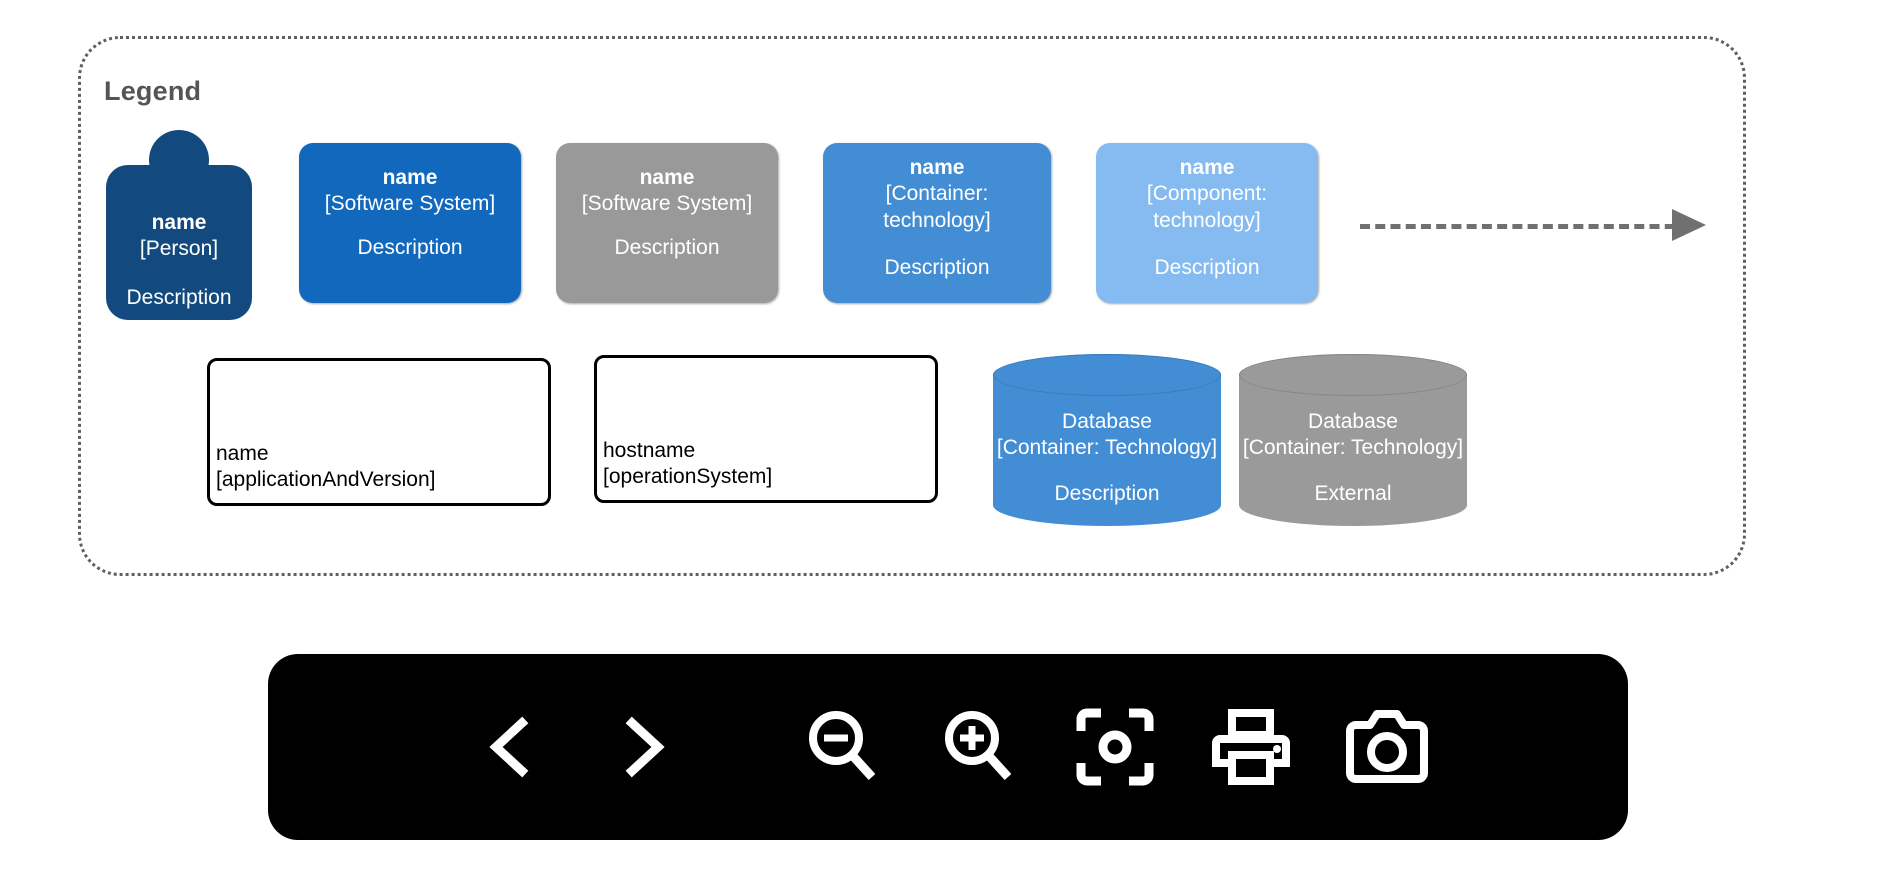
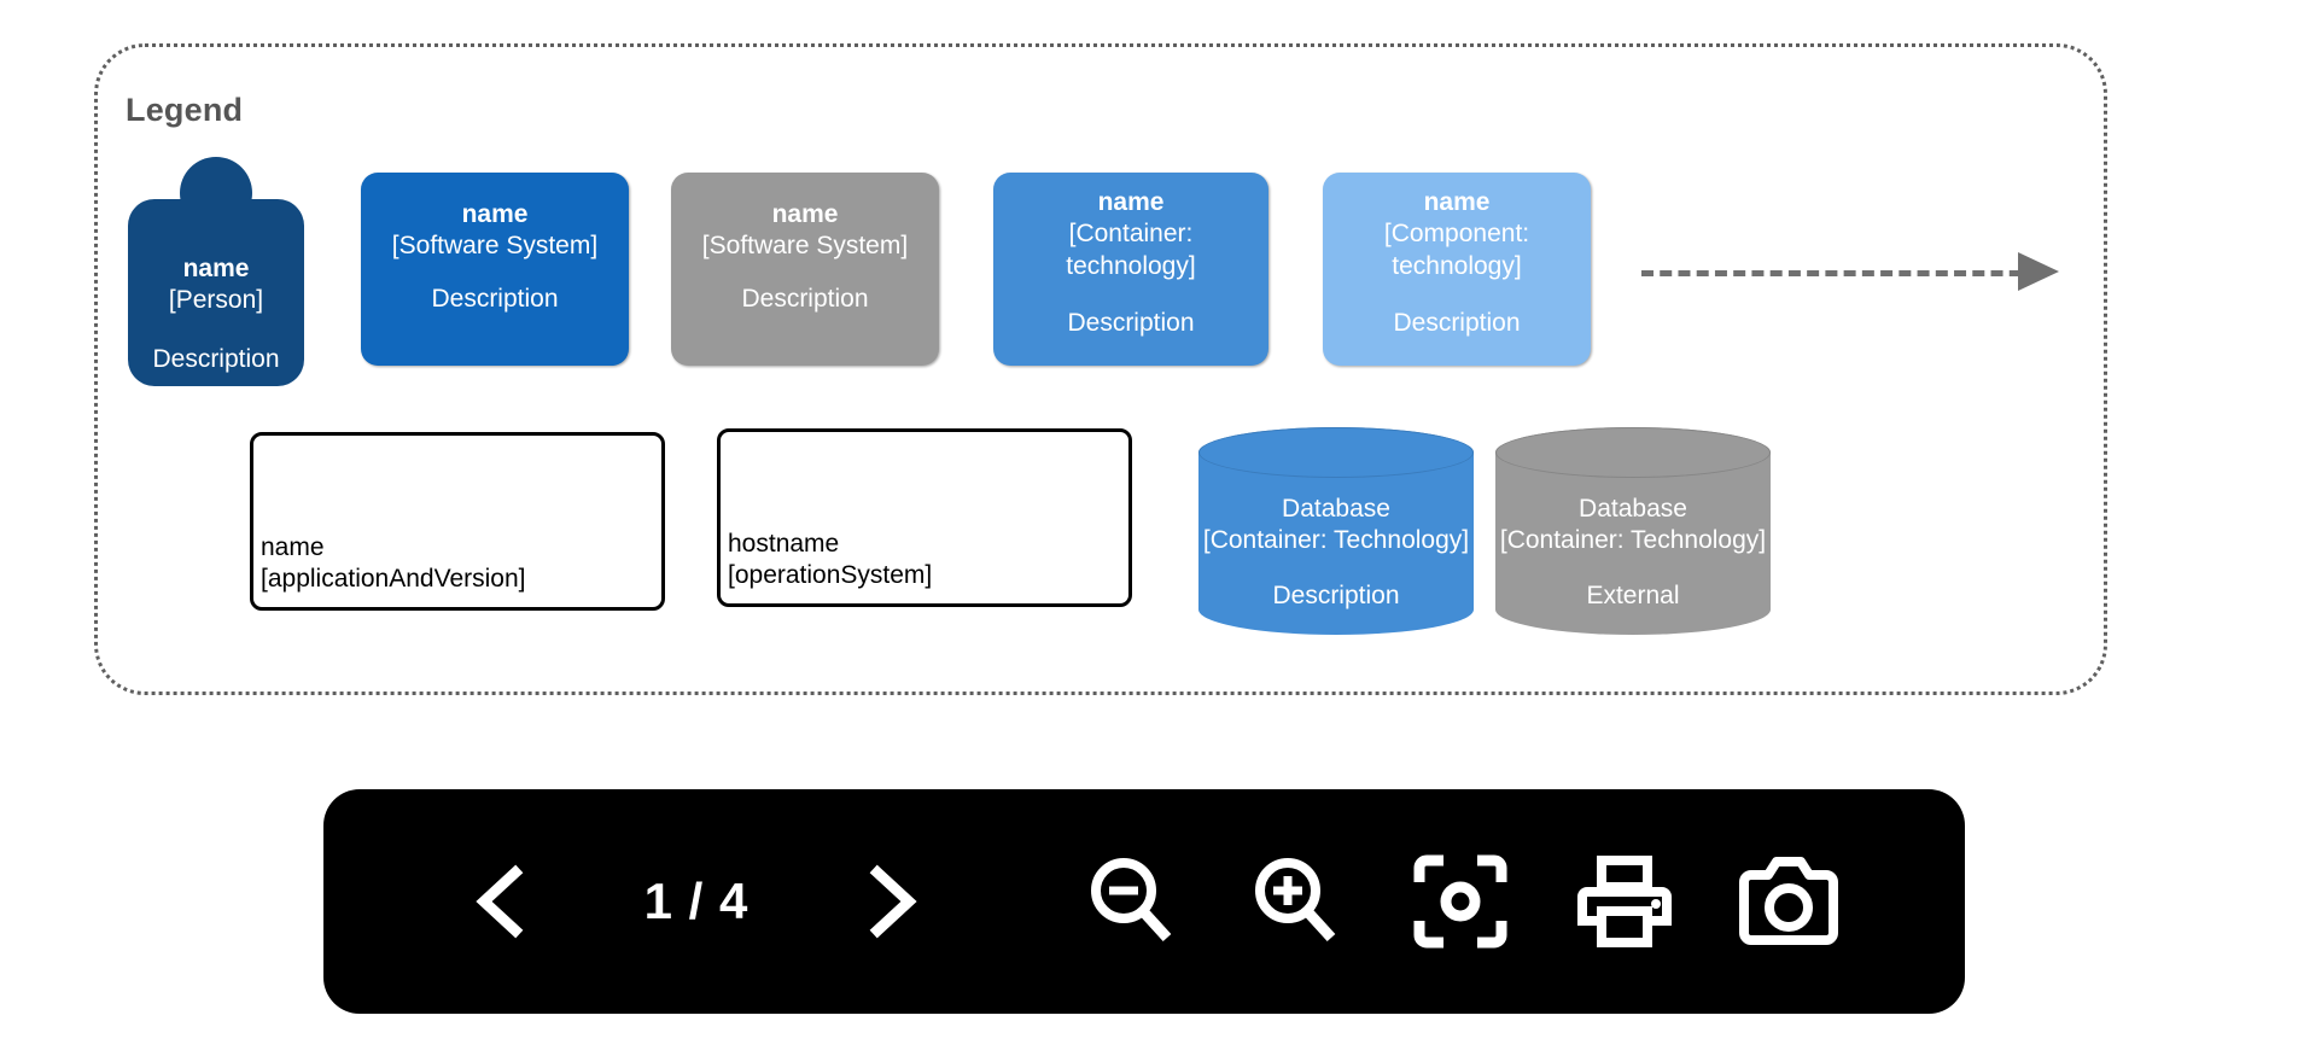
  Legend
  name
  [Person]
  Description
  name
  [Software System]
  Description
  name
  [Software System]
  Description
  name
  [Container:
  technology]
  Description
  name
  [Component:
  technology]
  Description
  name
  [applicationAndVersion]
  hostname
  [operationSystem]
  Database
  [Container: Technology]
  Description
  Database
  [Container: Technology]
  External
+ 1 / 4
